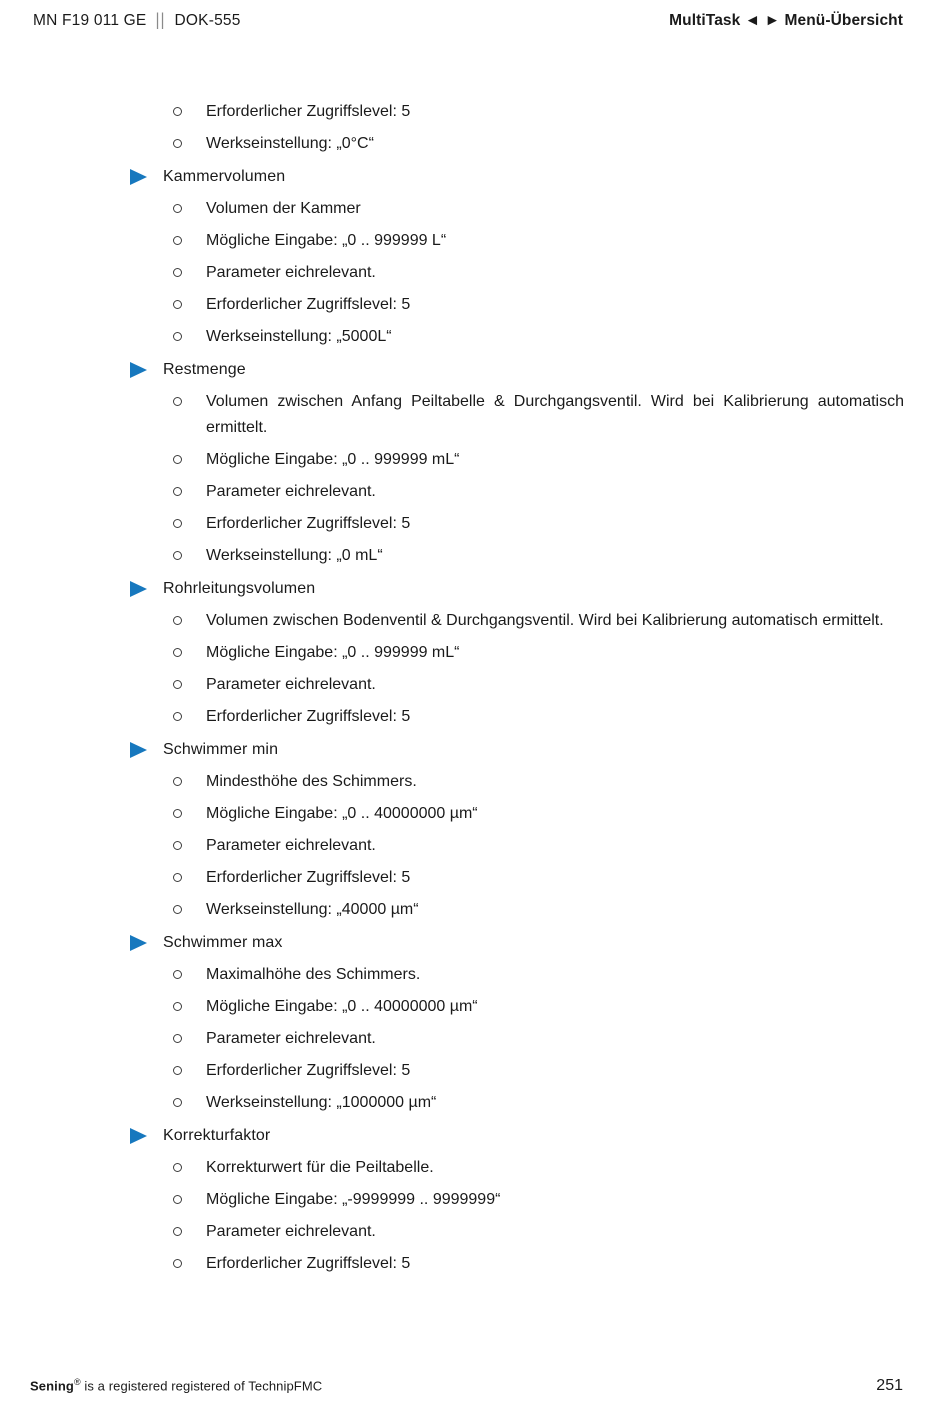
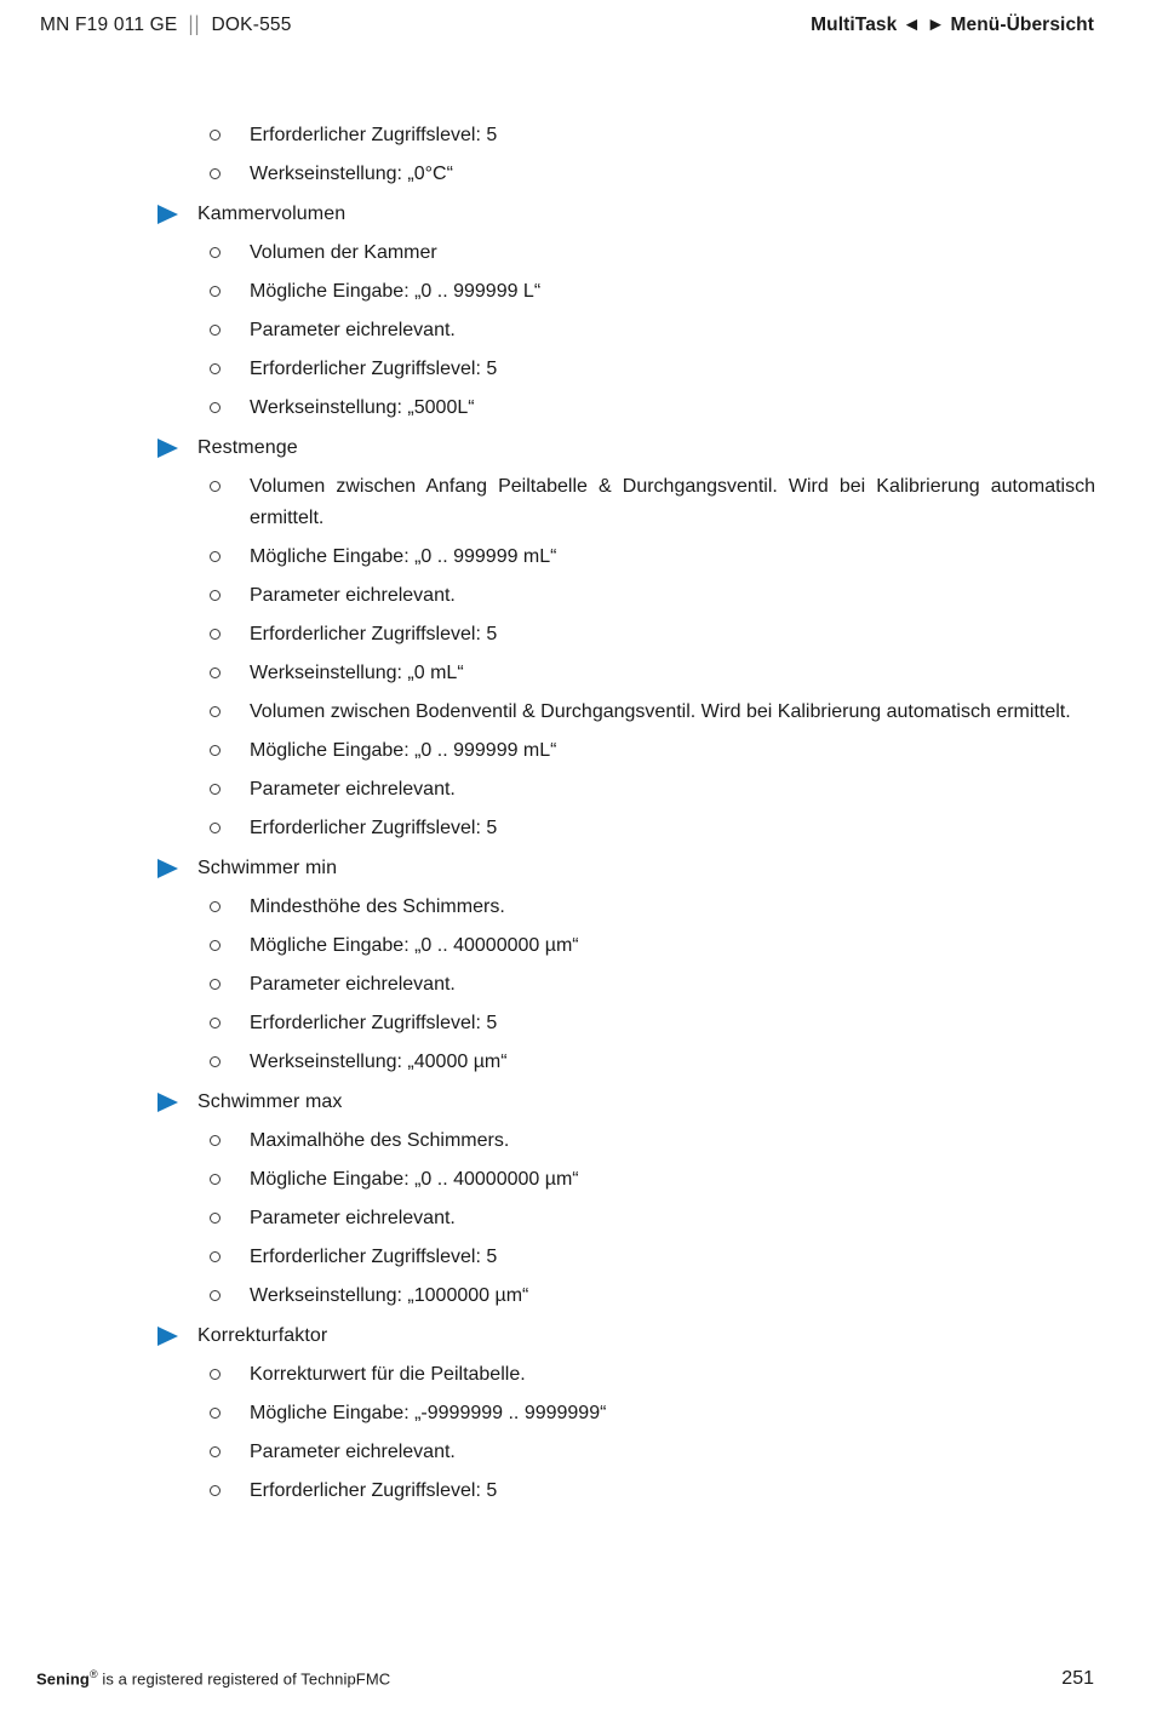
  MN F19 011 GE
  ||
  DOK-555
  MultiTask ◄ ► Menü-Übersicht
  Erforderlicher Zugriffslevel: 5
  Werkseinstellung: „0°C“
  Kammervolumen
  Volumen der Kammer
  Mögliche Eingabe: „0 .. 999999 L“
  Parameter eichrelevant.
  Erforderlicher Zugriffslevel: 5
  Werkseinstellung: „5000L“
  Restmenge
  Volumen zwischen Anfang Peiltabelle & Durchgangsventil. Wird bei Kalibrierung automatisch ermittelt.
  Mögliche Eingabe: „0 .. 999999 mL“
  Parameter eichrelevant.
  Erforderlicher Zugriffslevel: 5
  Werkseinstellung: „0 mL“
- Rohrleitungsvolumen
  Volumen zwischen Bodenventil & Durchgangsventil. Wird bei Kalibrierung automatisch ermittelt.
  Mögliche Eingabe: „0 .. 999999 mL“
  Parameter eichrelevant.
  Erforderlicher Zugriffslevel: 5
  Schwimmer min
  Mindesthöhe des Schimmers.
  Mögliche Eingabe: „0 .. 40000000 µm“
  Parameter eichrelevant.
  Erforderlicher Zugriffslevel: 5
  Werkseinstellung: „40000 µm“
  Schwimmer max
  Maximalhöhe des Schimmers.
  Mögliche Eingabe: „0 .. 40000000 µm“
  Parameter eichrelevant.
  Erforderlicher Zugriffslevel: 5
  Werkseinstellung: „1000000 µm“
  Korrekturfaktor
  Korrekturwert für die Peiltabelle.
  Mögliche Eingabe: „-9999999 .. 9999999“
  Parameter eichrelevant.
  Erforderlicher Zugriffslevel: 5
  Sening® is a registered registered of TechnipFMC
  251
